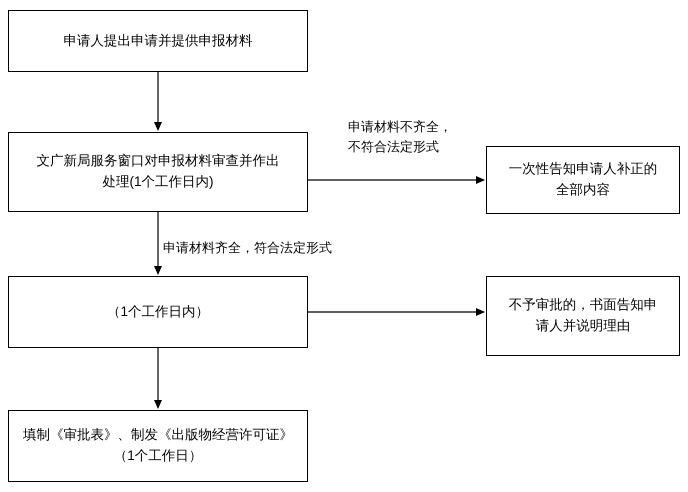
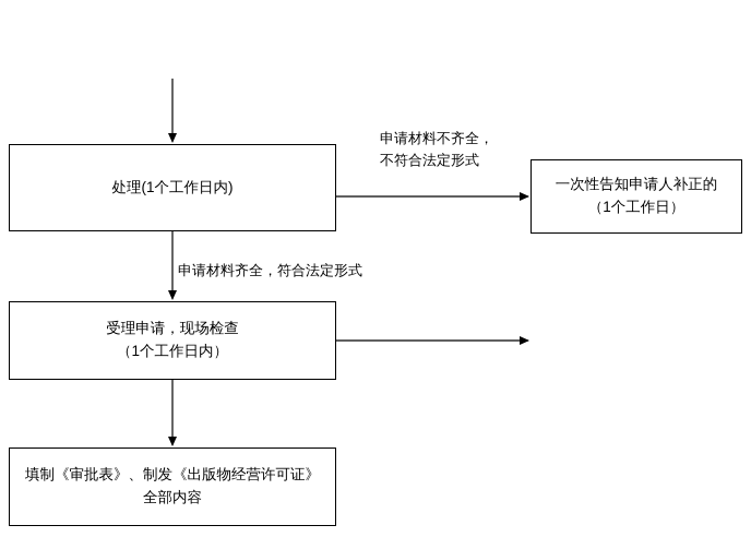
- 申请人提出申请并提供申报材料
- 文广新局服务窗口对申报材料审查并作出
  处理(1个工作日内)
  一次性告知申请人补正的
- 全部内容
+ （1个工作日）
+ 受理申请，现场检查
  （1个工作日内）
- 不予审批的，书面告知申
- 请人并说明理由
  填制《审批表》、制发《出版物经营许可证》
- （1个工作日）
+ 全部内容
  申请材料不齐全，
  不符合法定形式
  申请材料齐全，符合法定形式
